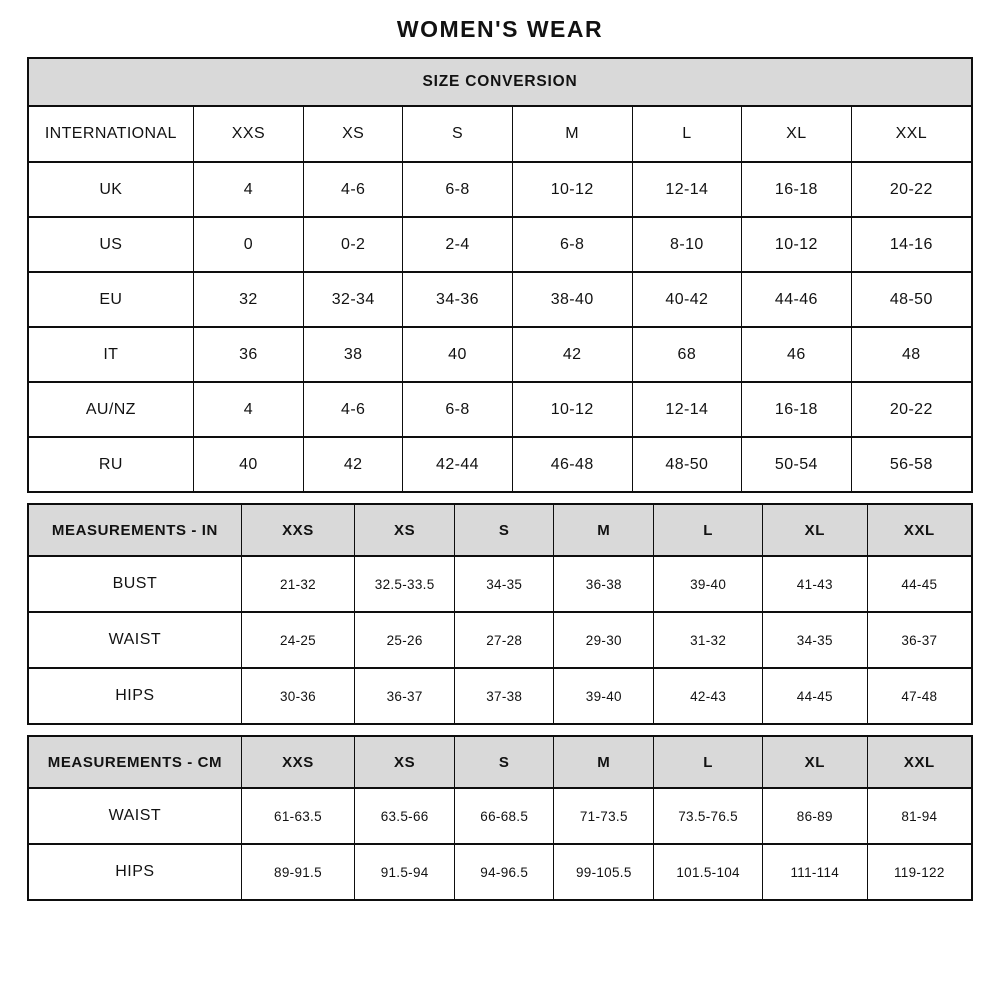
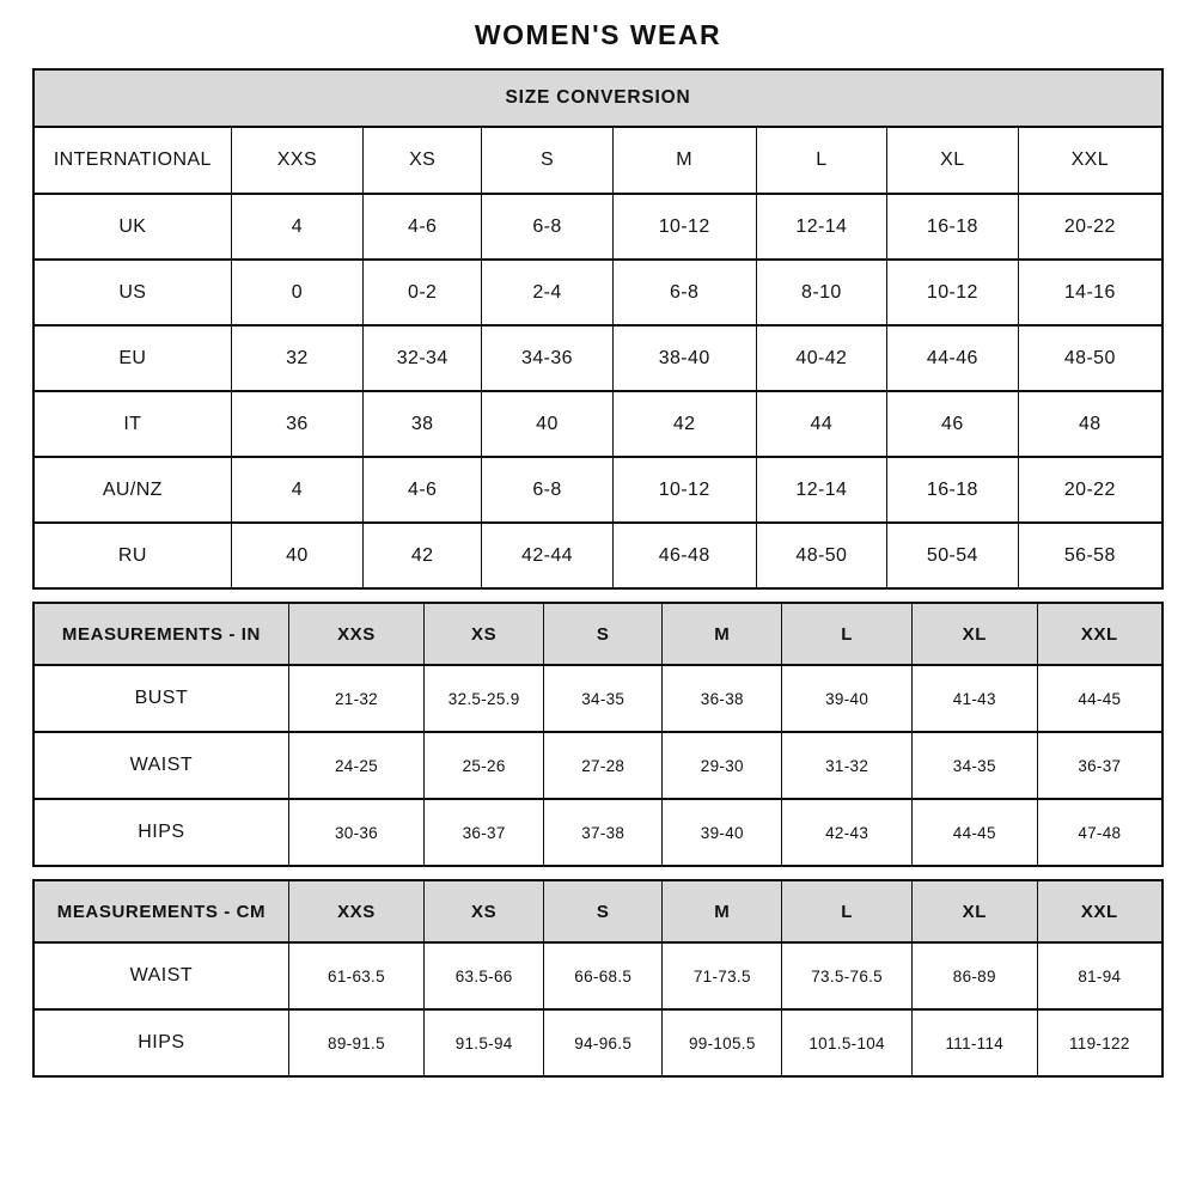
  WOMEN'S WEAR
  SIZE CONVERSION
  INTERNATIONAL	XXS	XS	S	M	L	XL	XXL
  UK	4	4-6	6-8	10-12	12-14	16-18	20-22
  US	0	0-2	2-4	6-8	8-10	10-12	14-16
  EU	32	32-34	34-36	38-40	40-42	44-46	48-50
- IT	36	38	40	42	68	46	48
+ IT	36	38	40	42	44	46	48
  AU/NZ	4	4-6	6-8	10-12	12-14	16-18	20-22
  RU	40	42	42-44	46-48	48-50	50-54	56-58
  MEASUREMENTS - IN	XXS	XS	S	M	L	XL	XXL
- BUST	21-32	32.5-33.5	34-35	36-38	39-40	41-43	44-45
+ BUST	21-32	32.5-25.9	34-35	36-38	39-40	41-43	44-45
  WAIST	24-25	25-26	27-28	29-30	31-32	34-35	36-37
  HIPS	30-36	36-37	37-38	39-40	42-43	44-45	47-48
  MEASUREMENTS - CM	XXS	XS	S	M	L	XL	XXL
  WAIST	61-63.5	63.5-66	66-68.5	71-73.5	73.5-76.5	86-89	81-94
  HIPS	89-91.5	91.5-94	94-96.5	99-105.5	101.5-104	111-114	119-122
